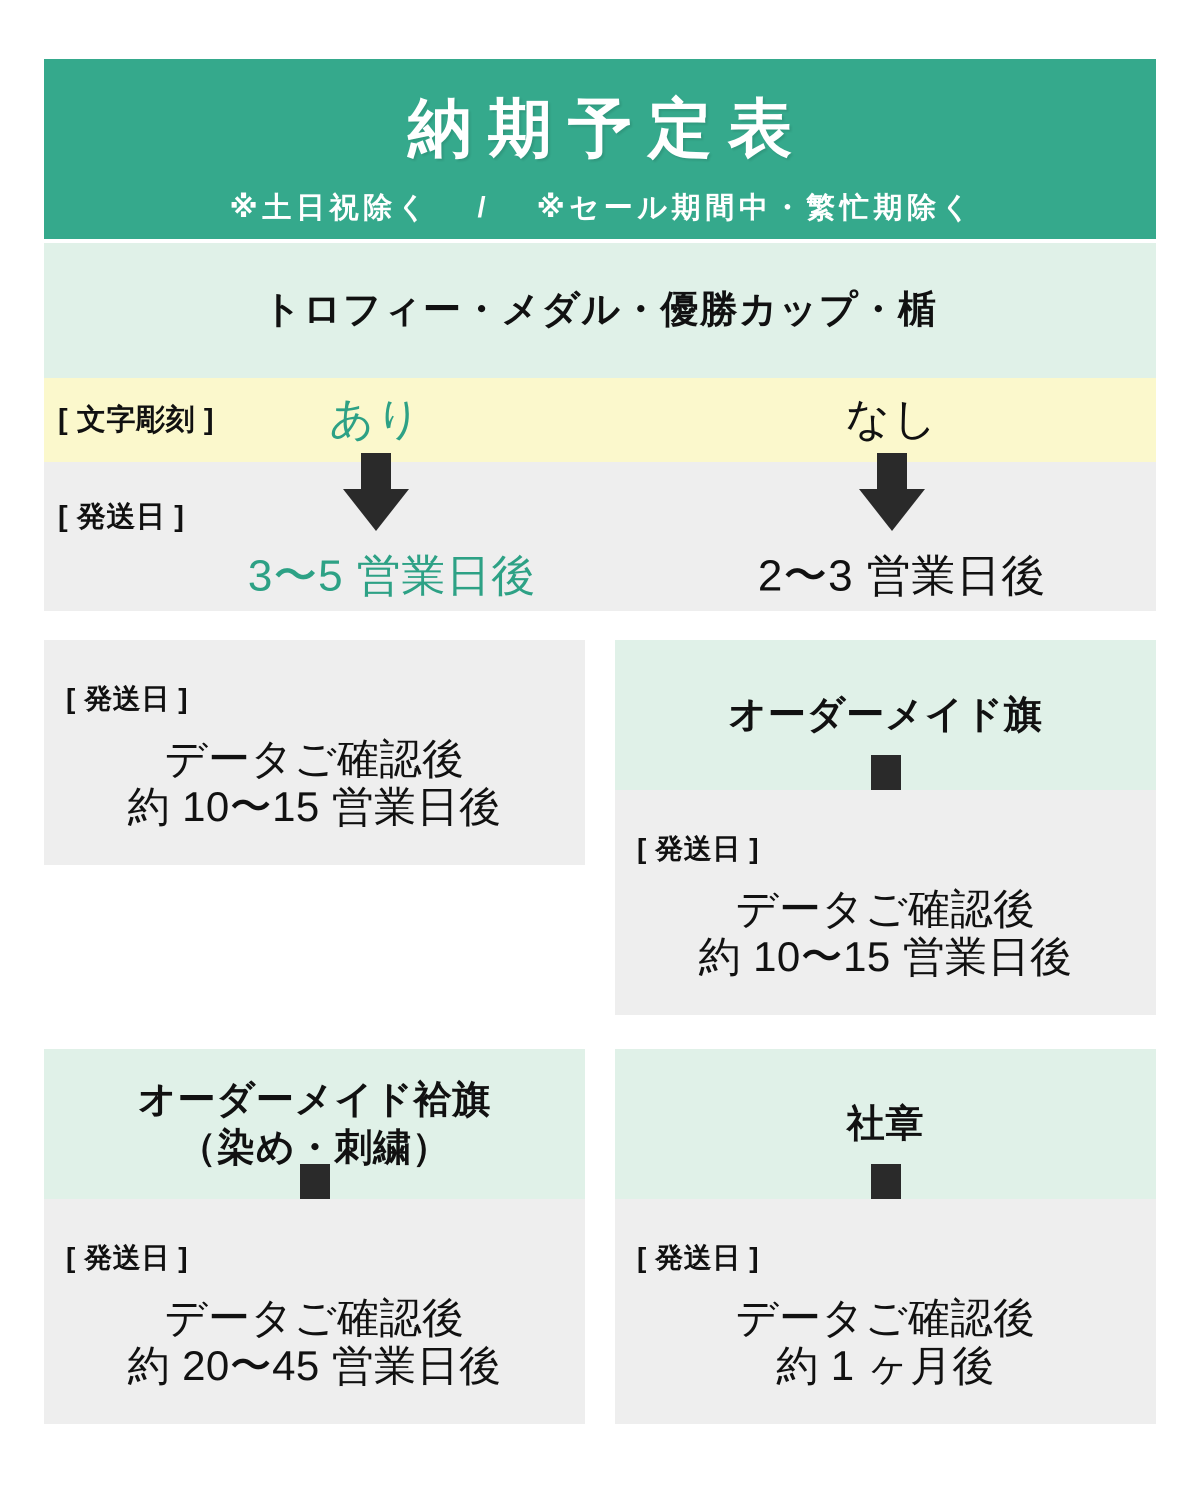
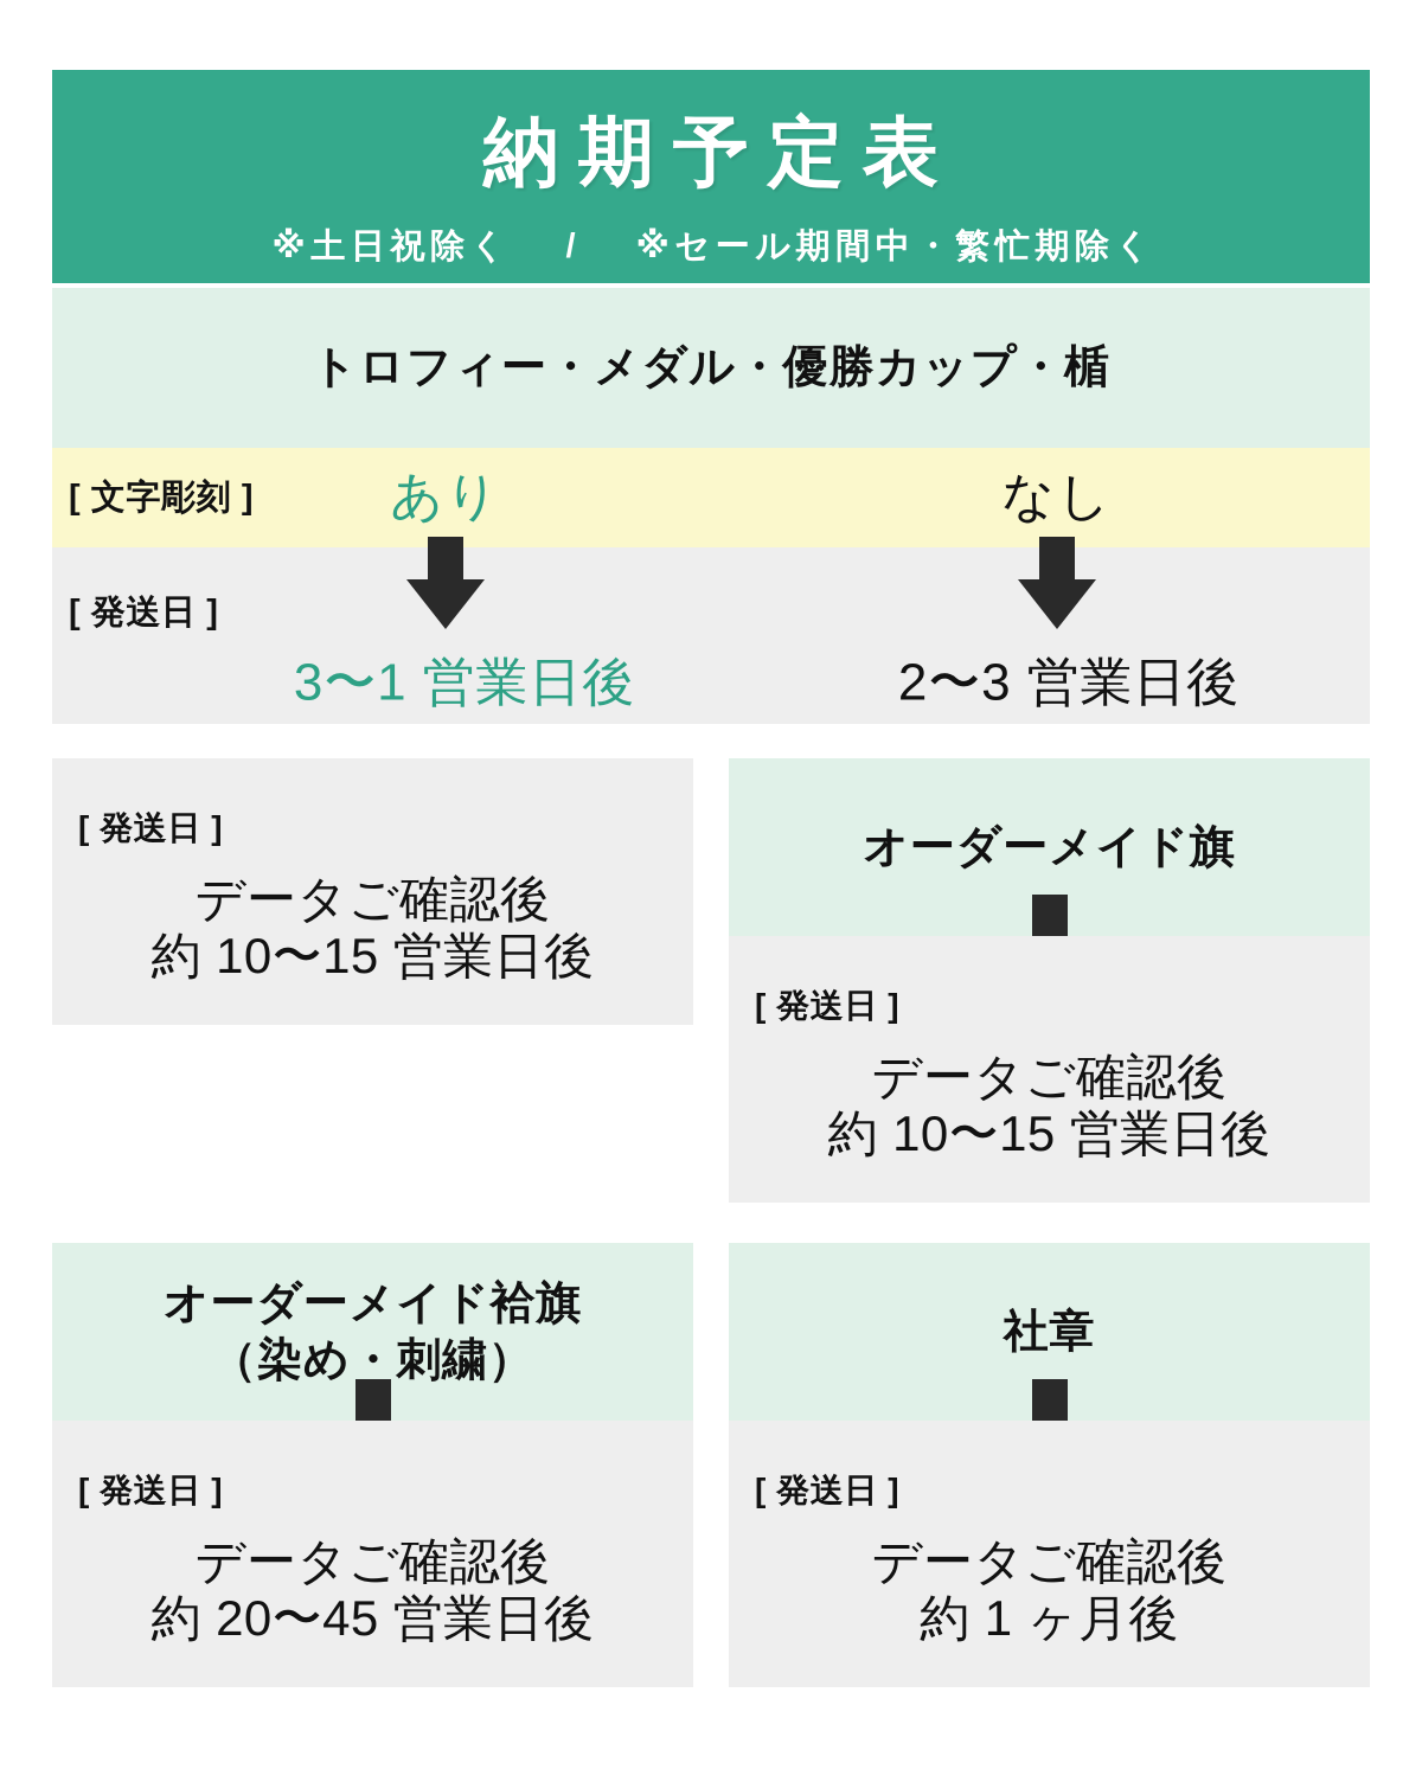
  納期予定表
  ※土日祝除く / ※セール期間中・繁忙期除く
  トロフィー・メダル・優勝カップ・楯
  [ 文字彫刻 ]
  あり
  なし
  [ 発送日 ]
- 3〜5 営業日後
+ 3〜1 営業日後
  2〜3 営業日後
  [ 発送日 ]
  データご確認後
  約 10〜15 営業日後
  オーダーメイド旗
  [ 発送日 ]
  データご確認後
  約 10〜15 営業日後
  オーダーメイド袷旗
  （染め・刺繍）
  [ 発送日 ]
  データご確認後
  約 20〜45 営業日後
  社章
  [ 発送日 ]
  データご確認後
  約 1 ヶ月後
